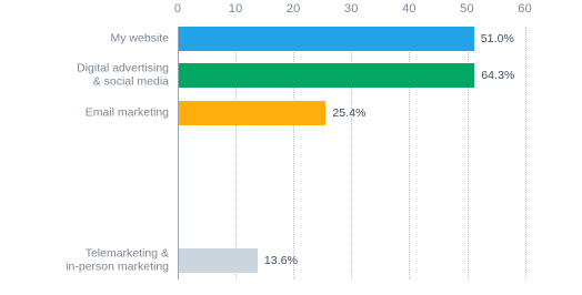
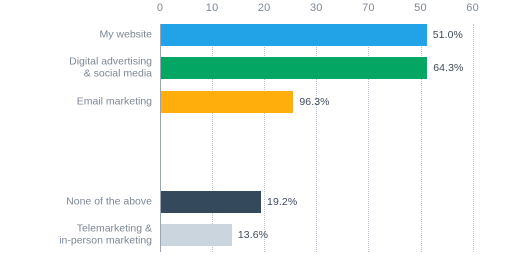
  0
  10
  20
  30
- 40
+ 70
  50
  60
  My website
  51.0%
  Digital advertising
  & social media
  64.3%
  Email marketing
- 25.4%
+ 96.3%
+ None of the above
+ 19.2%
  Telemarketing &
  in-person marketing
  13.6%
